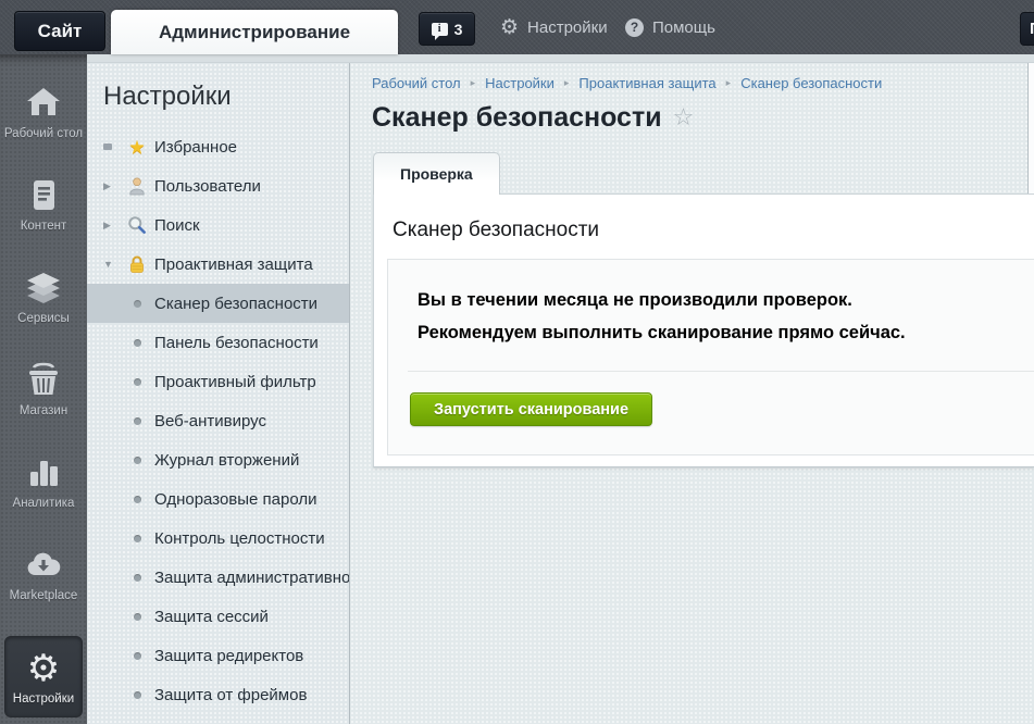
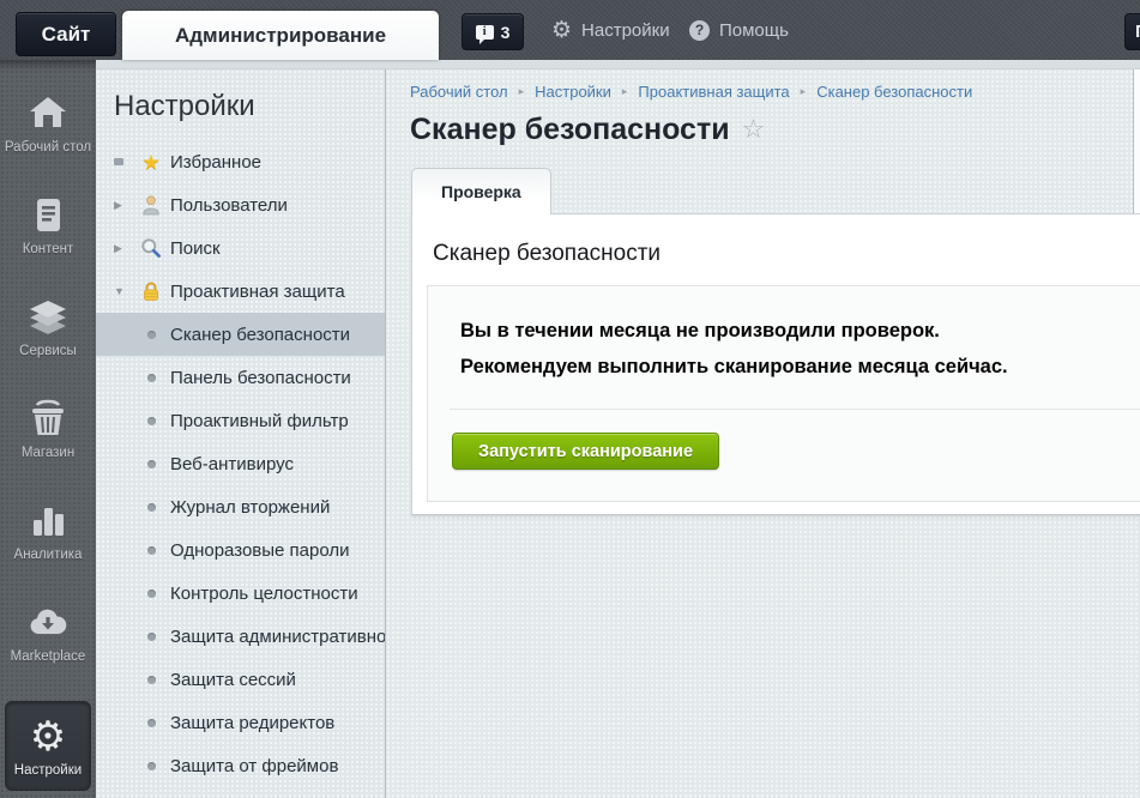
  Сайт
  Администрирование
  i
  3
  ⚙
  Настройки
  ?
  Помощь
  Рабочий стол
  Контент
  Сервисы
  Магазин
  Аналитика
  Marketplace
  ⚙
  Настройки
  Настройки
  ★
  Избранное
  ▶
  Пользователи
  ▶
  Поиск
  ▼
  Проактивная защита
  Сканер безопасности
  Панель безопасности
  Проактивный фильтр
  Веб-антивирус
  Журнал вторжений
  Одноразовые пароли
  Контроль целостности
  Защита административно
  Защита сессий
  Защита редиректов
  Защита от фреймов
  Рабочий стол
  ▸
  Настройки
  ▸
  Проактивная защита
  ▸
  Сканер безопасности
  Сканер безопасности
  ☆
  Проверка
  Сканер безопасности
  Вы в течении месяца не производили проверок.
- Рекомендуем выполнить сканирование прямо сейчас.
+ Рекомендуем выполнить сканирование месяца сейчас.
  Запустить сканирование
